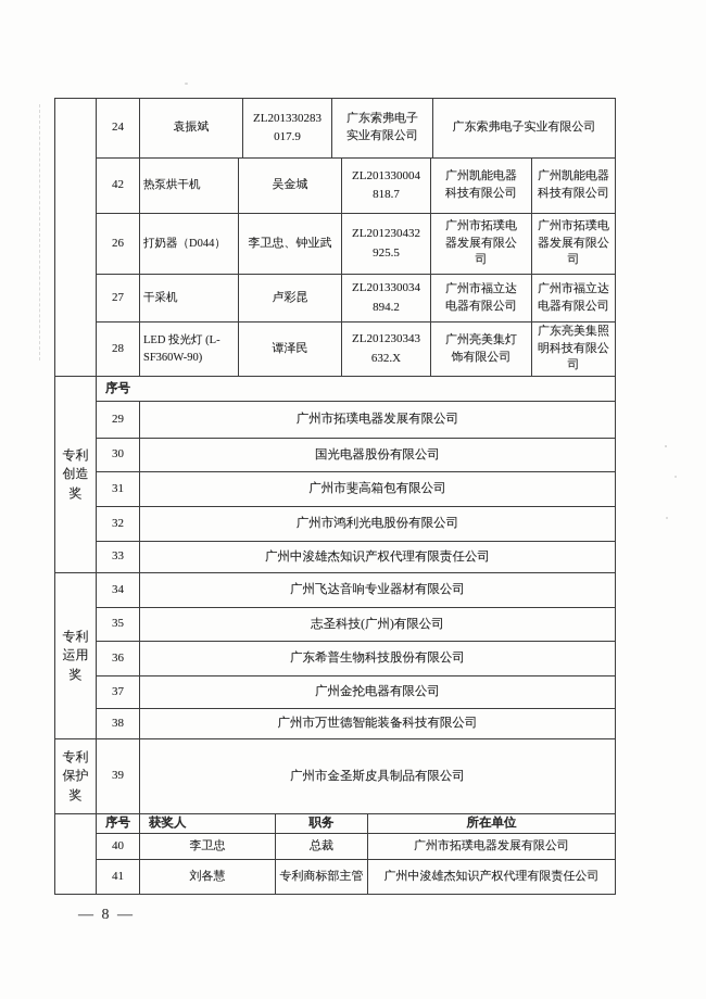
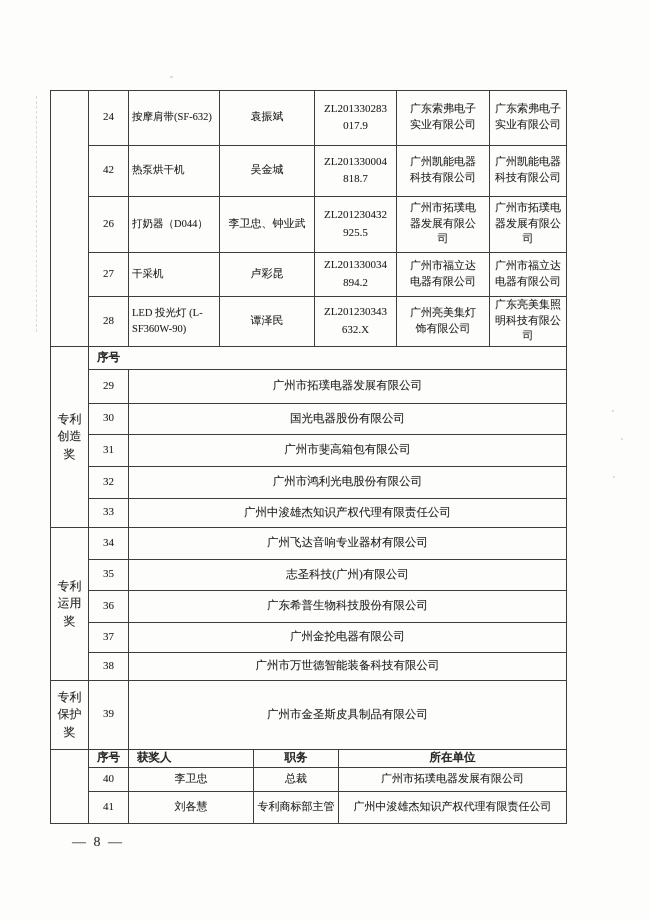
  24
+ 按摩肩带(SF-632)
  袁振斌
  ZL201330283017.9
  广东索弗电子实业有限公司
  广东索弗电子实业有限公司
  42
  热泵烘干机
  吴金城
  ZL201330004818.7
  广州凯能电器科技有限公司
  广州凯能电器科技有限公司
  26
  打奶器（D044）
  李卫忠、钟业武
  ZL201230432925.5
  广州市拓璞电器发展有限公司
  广州市拓璞电器发展有限公司
  27
  干采机
  卢彩昆
  ZL201330034894.2
  广州市福立达电器有限公司
  广州市福立达电器有限公司
  28
  LED 投光灯 (L-SF360W-90)
  谭泽民
  ZL201230343632.X
  广州亮美集灯饰有限公司
  广东亮美集照明科技有限公司
  专利创造奖
  序号
  29
  广州市拓璞电器发展有限公司
  30
  国光电器股份有限公司
  31
  广州市斐高箱包有限公司
  32
  广州市鸿利光电股份有限公司
  33
  广州中浚雄杰知识产权代理有限责任公司
  专利运用奖
  34
  广州飞达音响专业器材有限公司
  35
  志圣科技(广州)有限公司
  36
  广东希普生物科技股份有限公司
  37
  广州金抡电器有限公司
  38
  广州市万世德智能装备科技有限公司
  专利保护奖
  39
  广州市金圣斯皮具制品有限公司
  序号
  获奖人
  职务
  所在单位
  40
  李卫忠
  总裁
  广州市拓璞电器发展有限公司
  41
  刘各慧
  专利商标部主管
  广州中浚雄杰知识产权代理有限责任公司
  — 8 —
